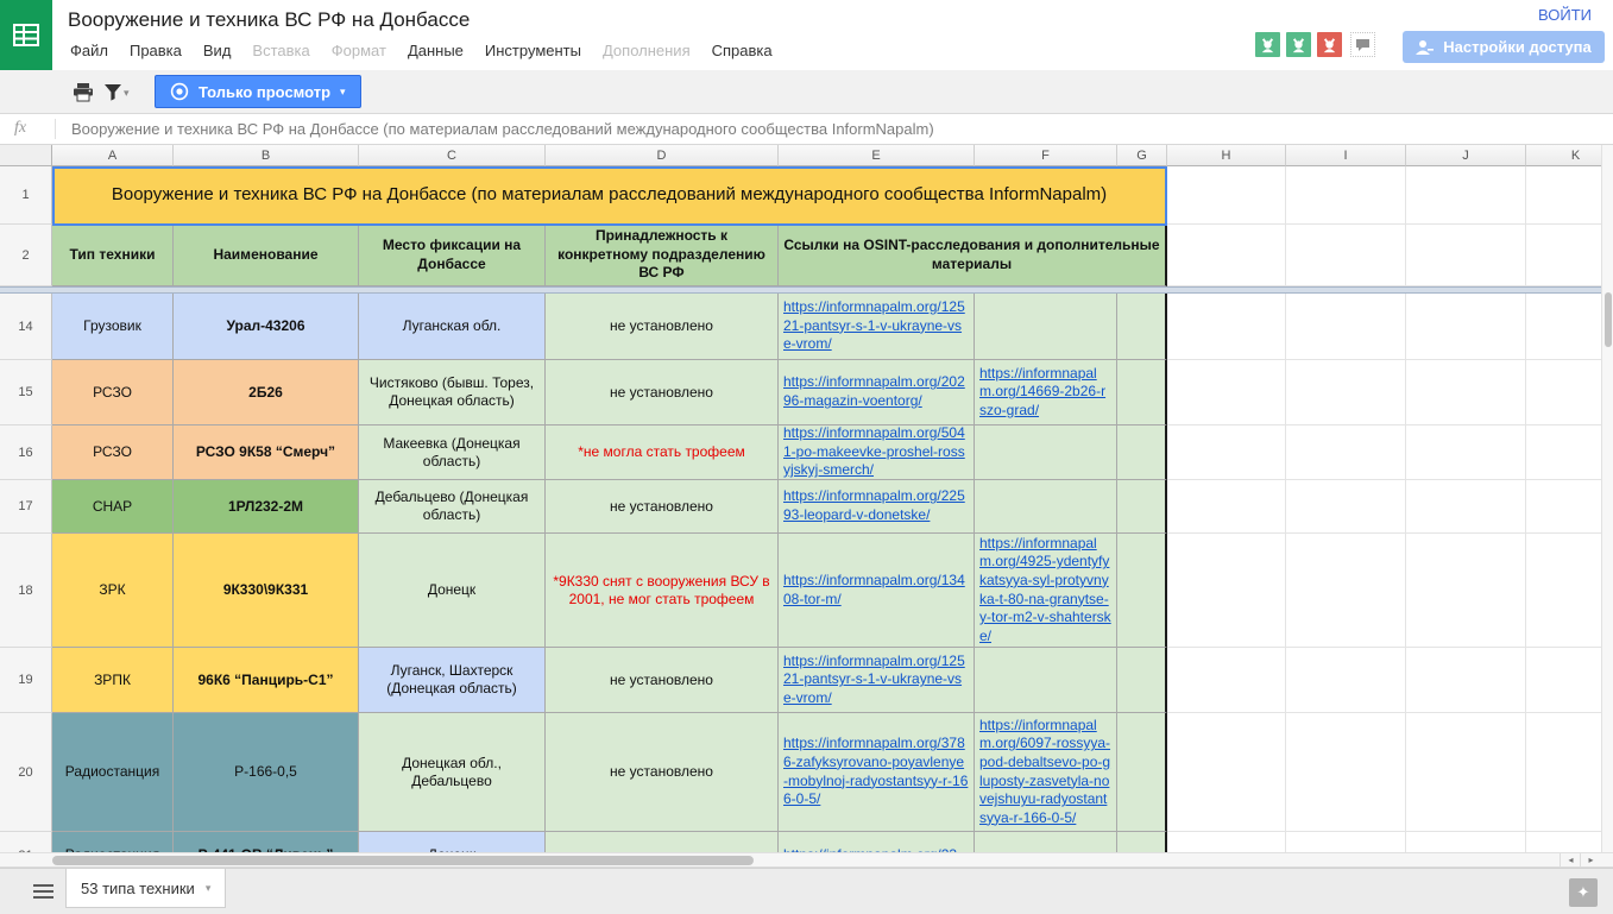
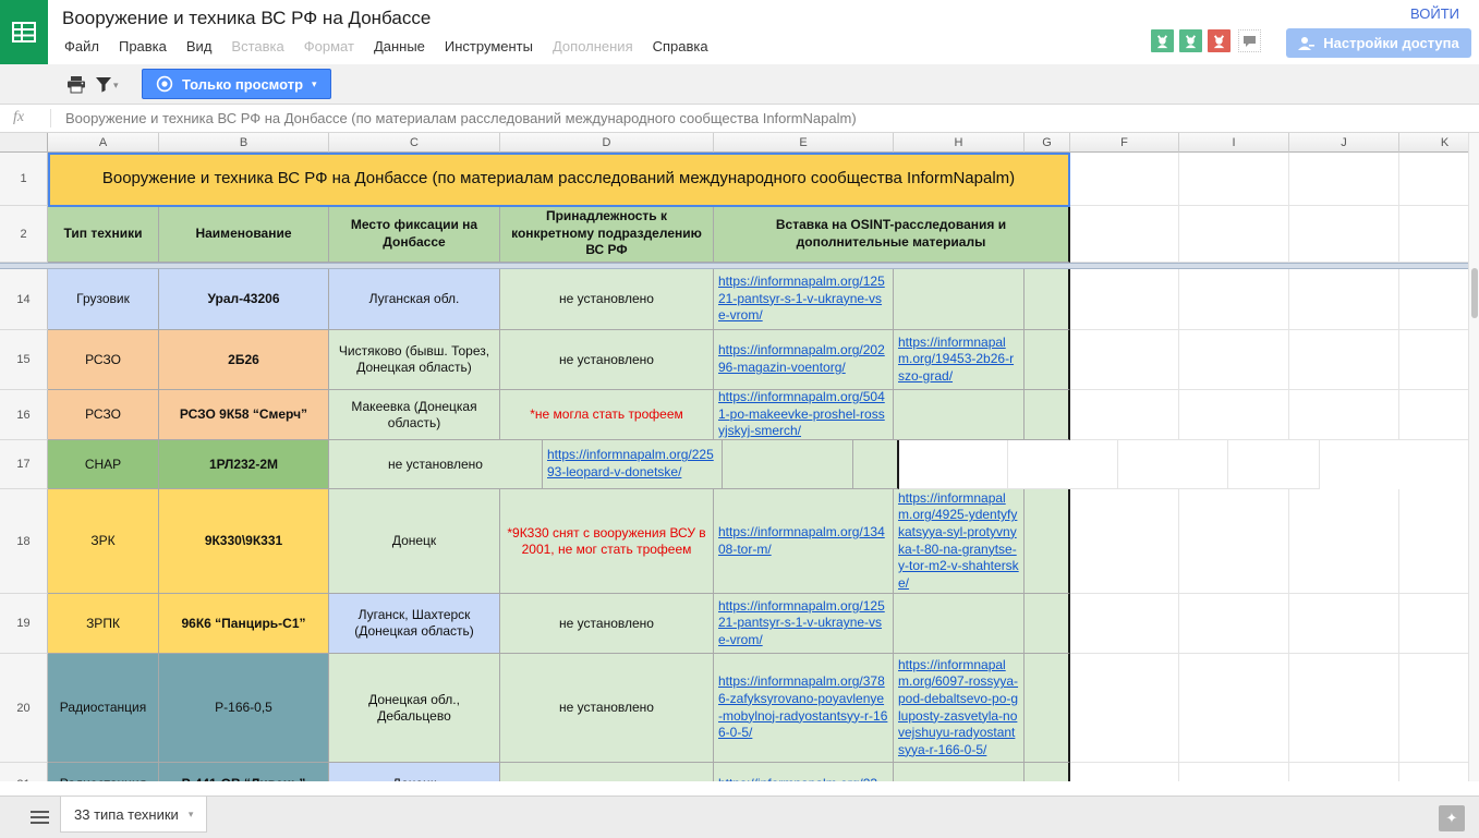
  Вооружение и техника ВС РФ на Донбассе
  Файл Правка Вид Вставка Формат Данные Инструменты Дополнения Справка
  ВОЙТИ
  Настройки доступа
  ▾
  Только просмотр
  ▾
  fx
  Вооружение и техника ВС РФ на Донбассе (по материалам расследований международного сообщества InformNapalm)
  A
  B
  C
  D
  E
- F
+ H
  G
- H
+ F
  I
  J
  K
  1
  Вооружение и техника ВС РФ на Донбассе (по материалам расследований международного сообщества InformNapalm)
  2
  Тип техники
  Наименование
  Место фиксации на Донбассе
  Принадлежность к конкретному подразделению ВС РФ
- Ссылки на OSINT-расследования и дополнительные материалы
+ Вставка на OSINT-расследования и дополнительные материалы
  14
  Грузовик
  Урал-43206
  Луганская обл.
  не установлено
  https://informnapalm.org/12521-pantsyr-s-1-v-ukrayne-vse-vrom/
  15
  РСЗО
  2Б26
  Чистяково (бывш. Торез, Донецкая область)
  не установлено
  https://informnapalm.org/20296-magazin-voentorg/
- https://informnapalm.org/14669-2b26-rszo-grad/
+ https://informnapalm.org/19453-2b26-rszo-grad/
  16
  РСЗО
  РСЗО 9К58 “Смерч”
  Макеевка (Донецкая область)
  *не могла стать трофеем
  https://informnapalm.org/5041-po-makeevke-proshel-rossyjskyj-smerch/
  17
  СНАР
  1РЛ232-2М
- Дебальцево (Донецкая область)
  не установлено
  https://informnapalm.org/22593-leopard-v-donetske/
  18
  ЗРК
  9К330\9К331
  Донецк
  *9К330 снят с вооружения ВСУ в 2001, не мог стать трофеем
  https://informnapalm.org/13408-tor-m/
  https://informnapalm.org/4925-ydentyfykatsyya-syl-protyvnyka-t-80-na-granytse-y-tor-m2-v-shahterske/
  19
  ЗРПК
  96К6 “Панцирь-С1”
  Луганск, Шахтерск (Донецкая область)
  не установлено
  https://informnapalm.org/12521-pantsyr-s-1-v-ukrayne-vse-vrom/
  20
  Радиостанция
  Р-166-0,5
  Донецкая обл., Дебальцево
  не установлено
  https://informnapalm.org/3786-zafyksyrovano-poyavlenye-mobylnoj-radyostantsyy-r-166-0-5/
  https://informnapalm.org/6097-rossyya-pod-debaltsevo-po-gluposty-zasvetyla-novejshuyu-radyostantsyya-r-166-0-5/
- ◂
- ▸
- 53 типа техники
+ 33 типа техники
  ▾
  ✦
